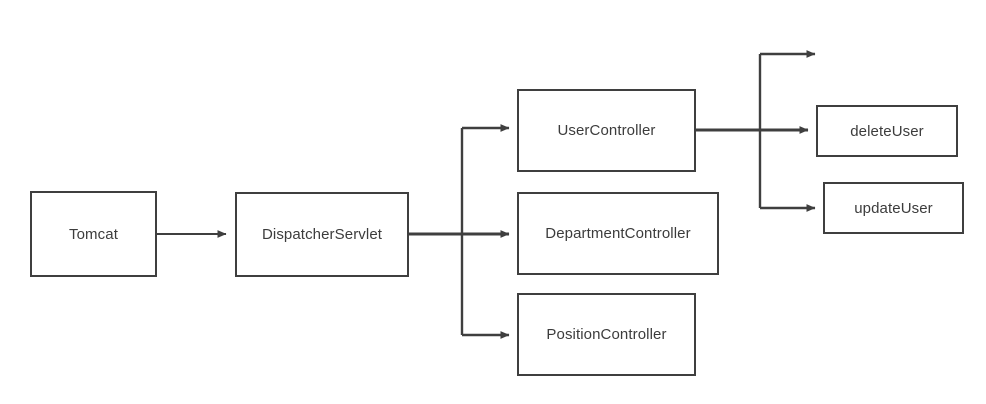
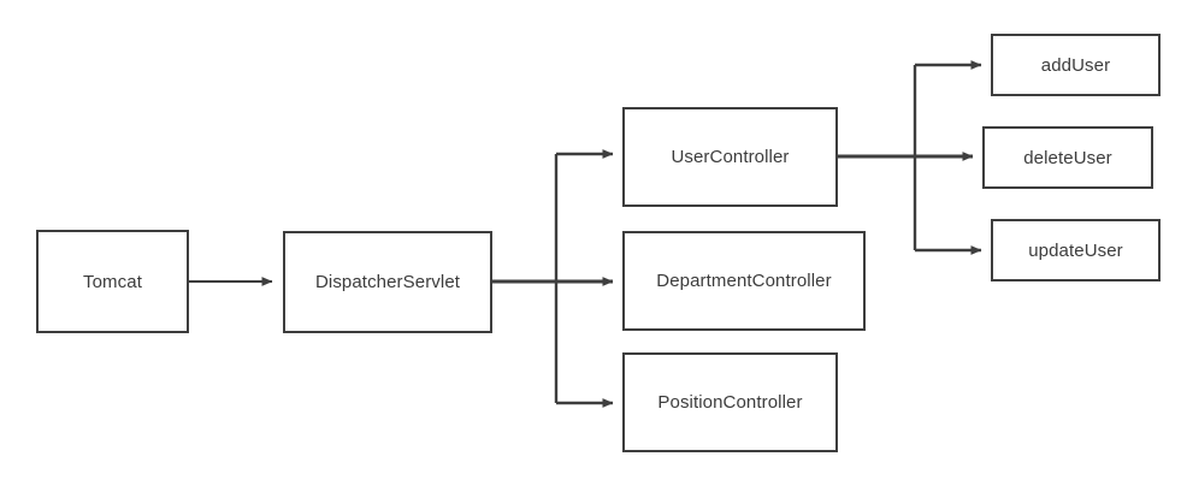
  Tomcat
  DispatcherServlet
  UserController
  DepartmentController
  PositionController
+ addUser
  deleteUser
  updateUser
